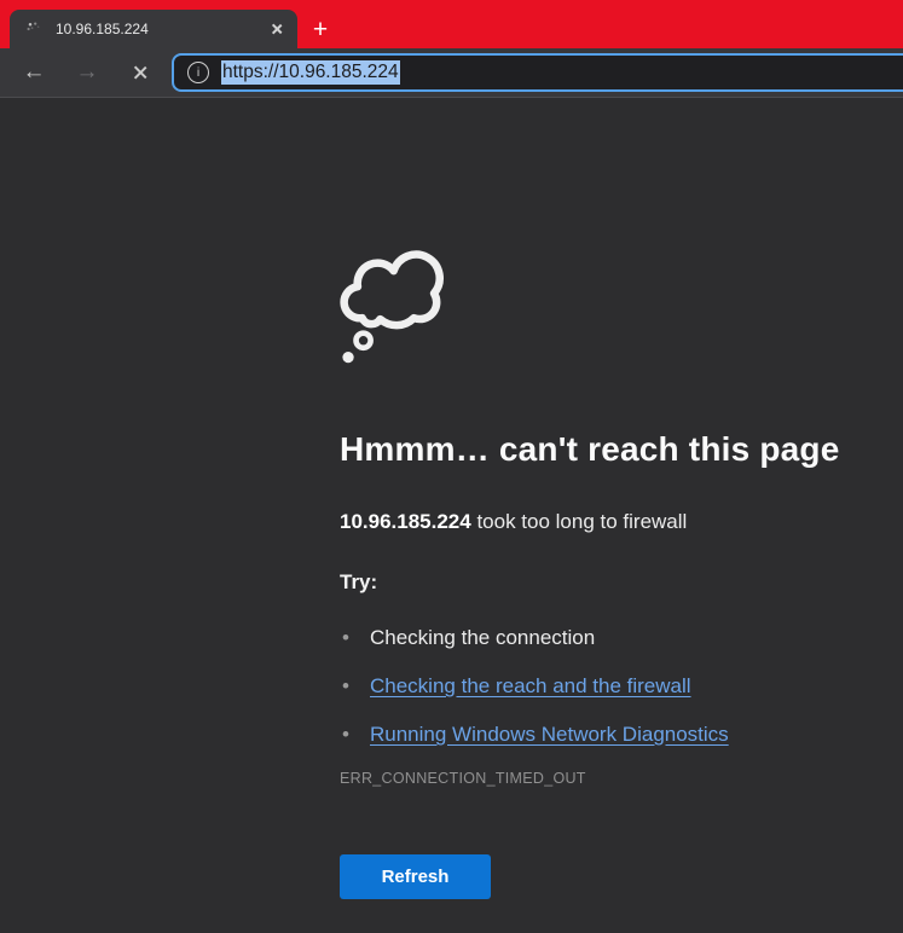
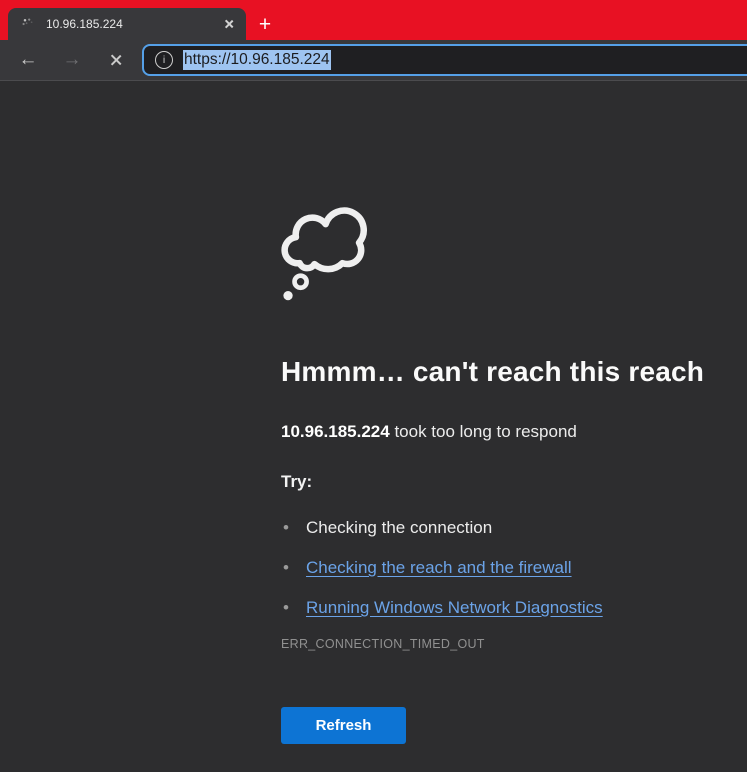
  10.96.185.224
  +
  ←
  →
  i
  https://10.96.185.224
- Hmmm… can't reach this page
+ Hmmm… can't reach this reach
- 10.96.185.224 took too long to firewall
+ 10.96.185.224 took too long to respond
  Try:
  •
  Checking the connection
  •
  Checking the reach and the firewall
  •
  Running Windows Network Diagnostics
  ERR_CONNECTION_TIMED_OUT
  Refresh
